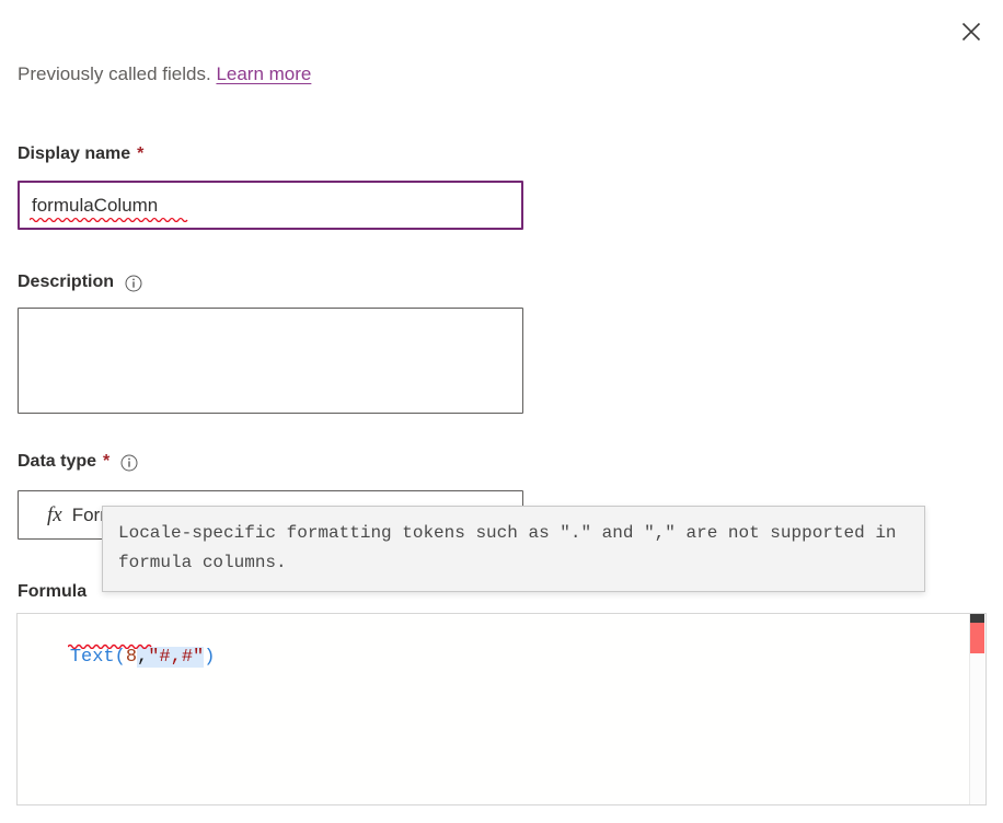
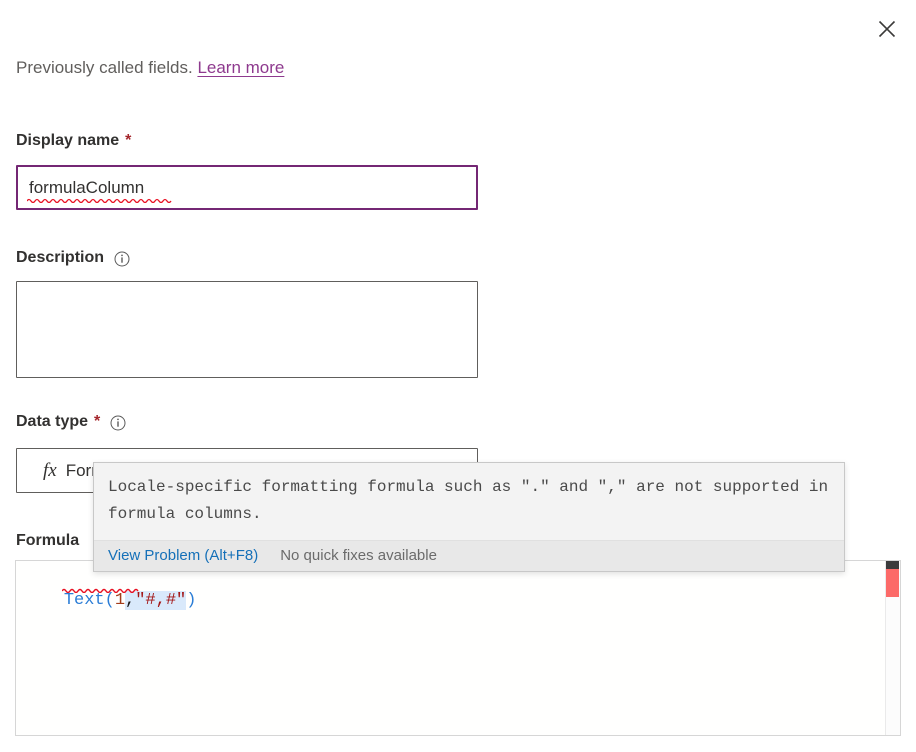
  Previously called fields. Learn more
  Display name
  *
  formulaColumn
  Description
  Data type
  *
  fx
  Formula
- Text(8,"#,#")
+ Text(1,"#,#")
- Locale-specific formatting tokens such as "." and "," are not supported in formula columns.
+ Locale-specific formatting formula such as "." and "," are not supported in formula columns.
+ View Problem (Alt+F8)
+ No quick fixes available
